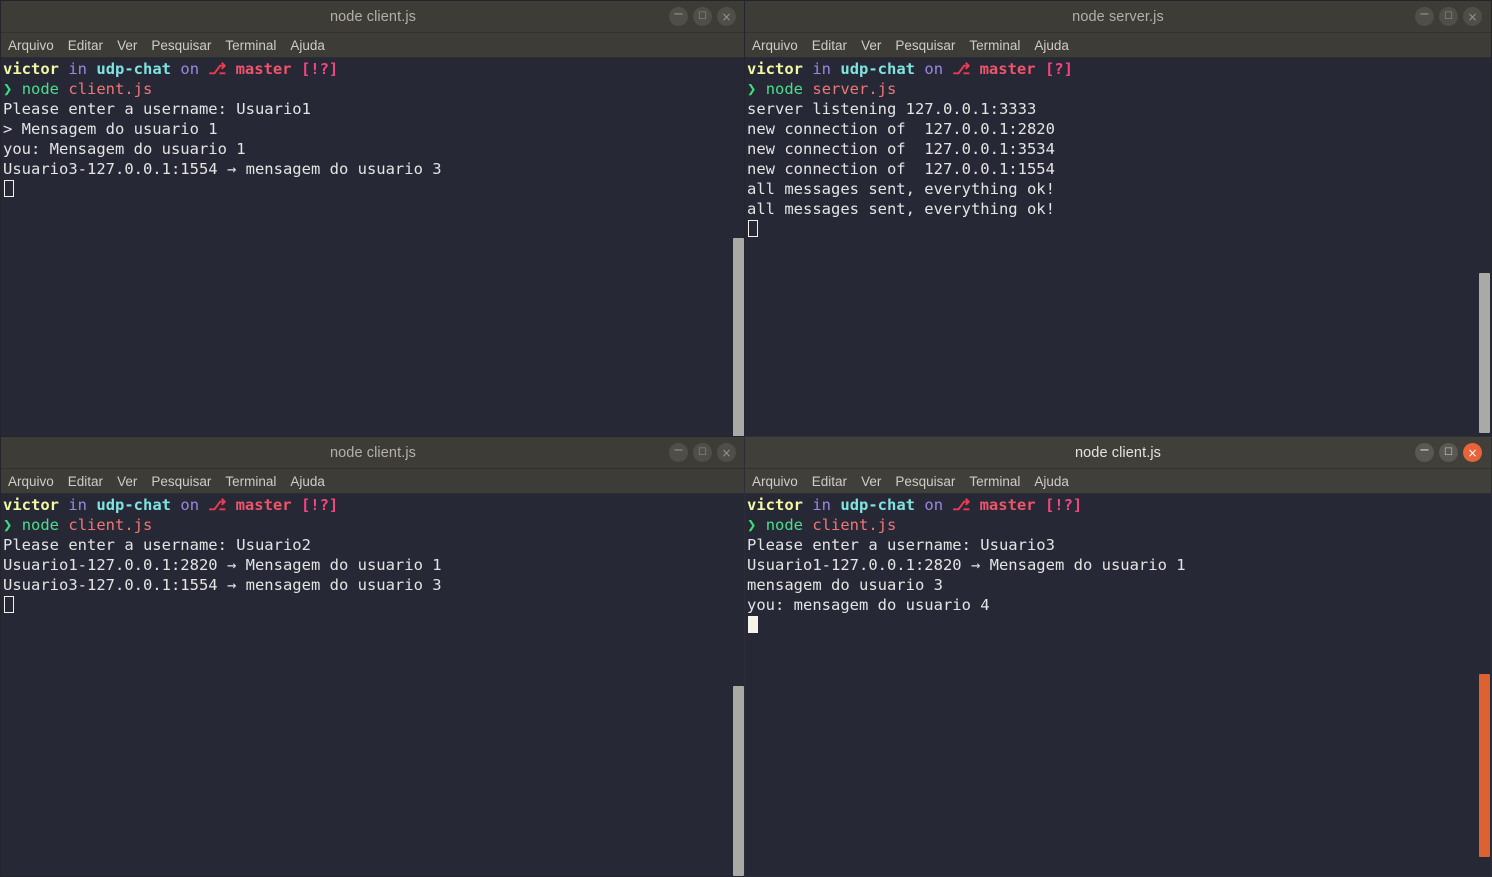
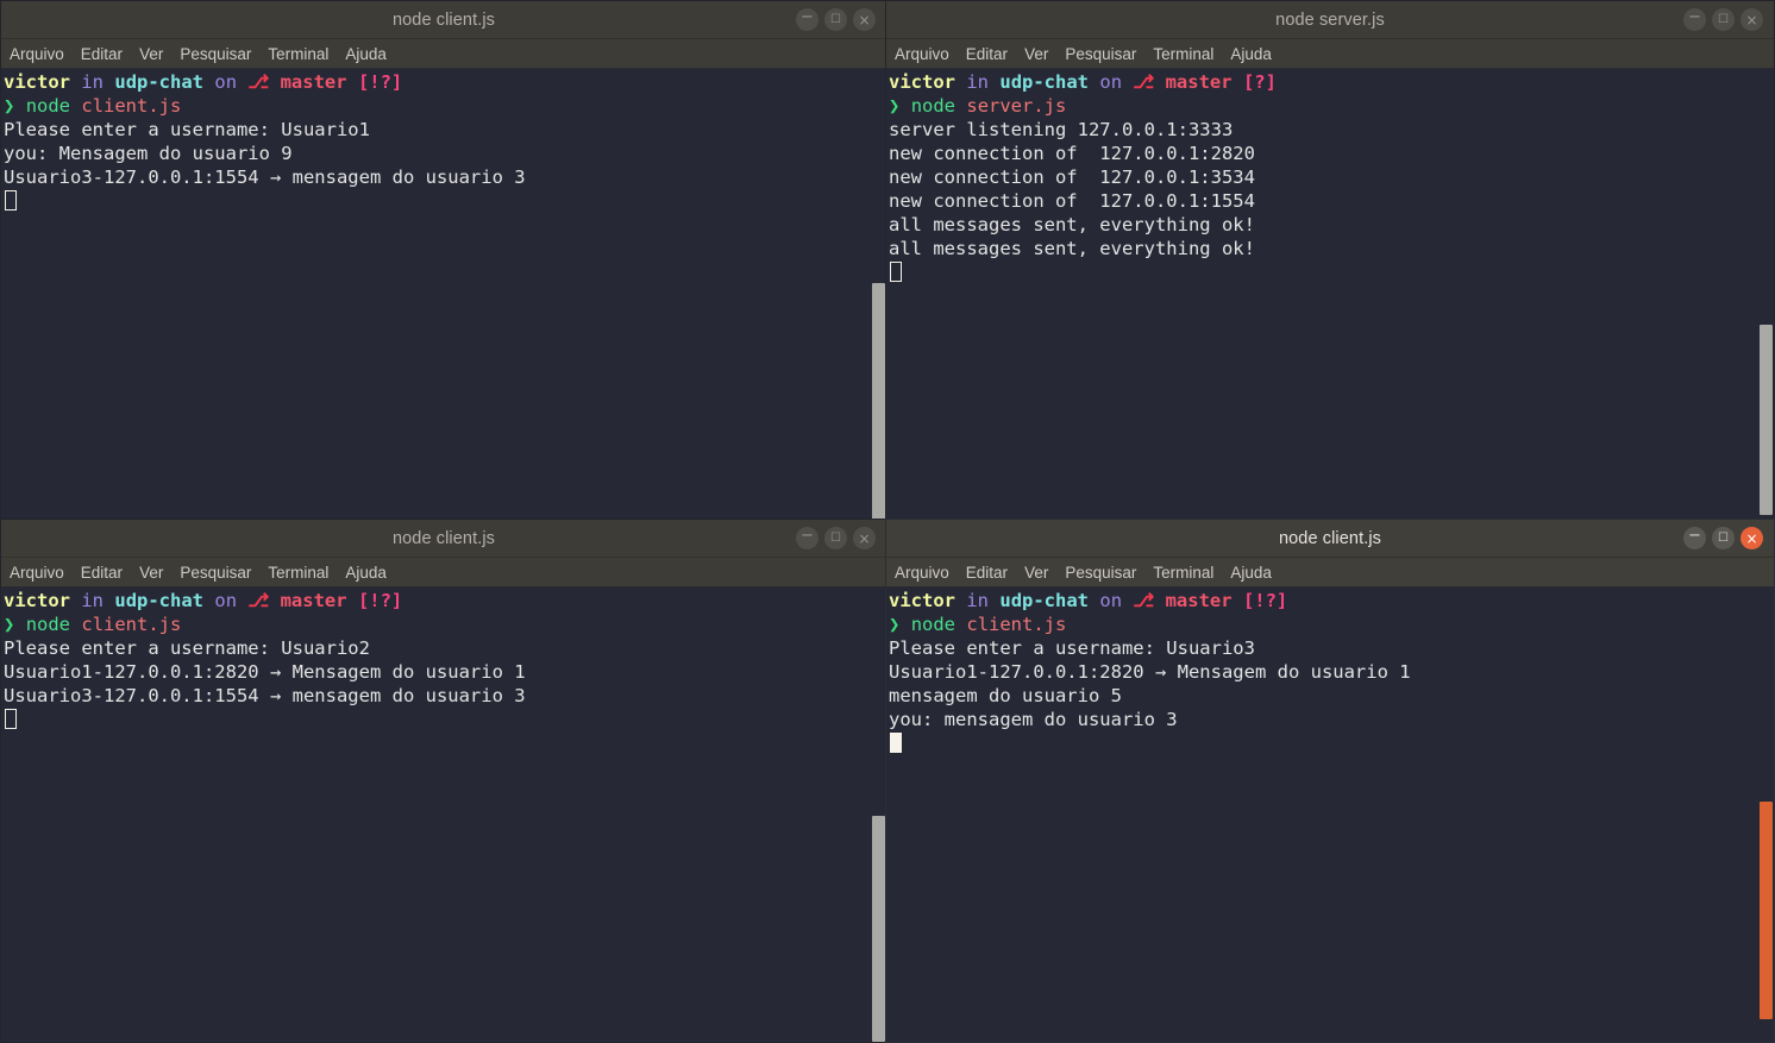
  node client.js
  −
  ☐
  ×
  Arquivo
  Editar
  Ver
  Pesquisar
  Terminal
  Ajuda
  victor in udp-chat on ⎇ master [!?]
  ❯ node client.js
  Please enter a username: Usuario1
- > Mensagem do usuario 1
- you: Mensagem do usuario 1
+ you: Mensagem do usuario 9
  Usuario3-127.0.0.1:1554 → mensagem do usuario 3
  node server.js
  −
  ☐
  ×
  Arquivo
  Editar
  Ver
  Pesquisar
  Terminal
  Ajuda
  victor in udp-chat on ⎇ master [?]
  ❯ node server.js
  server listening 127.0.0.1:3333
  new connection of 127.0.0.1:2820
  new connection of 127.0.0.1:3534
  new connection of 127.0.0.1:1554
  all messages sent, everything ok!
  all messages sent, everything ok!
  node client.js
  −
  ☐
  ×
  Arquivo
  Editar
  Ver
  Pesquisar
  Terminal
  Ajuda
  victor in udp-chat on ⎇ master [!?]
  ❯ node client.js
  Please enter a username: Usuario2
  Usuario1-127.0.0.1:2820 → Mensagem do usuario 1
  Usuario3-127.0.0.1:1554 → mensagem do usuario 3
  node client.js
  −
  ☐
  ×
  Arquivo
  Editar
  Ver
  Pesquisar
  Terminal
  Ajuda
  victor in udp-chat on ⎇ master [!?]
  ❯ node client.js
  Please enter a username: Usuario3
  Usuario1-127.0.0.1:2820 → Mensagem do usuario 1
- mensagem do usuario 3
+ mensagem do usuario 5
- you: mensagem do usuario 4
+ you: mensagem do usuario 3
